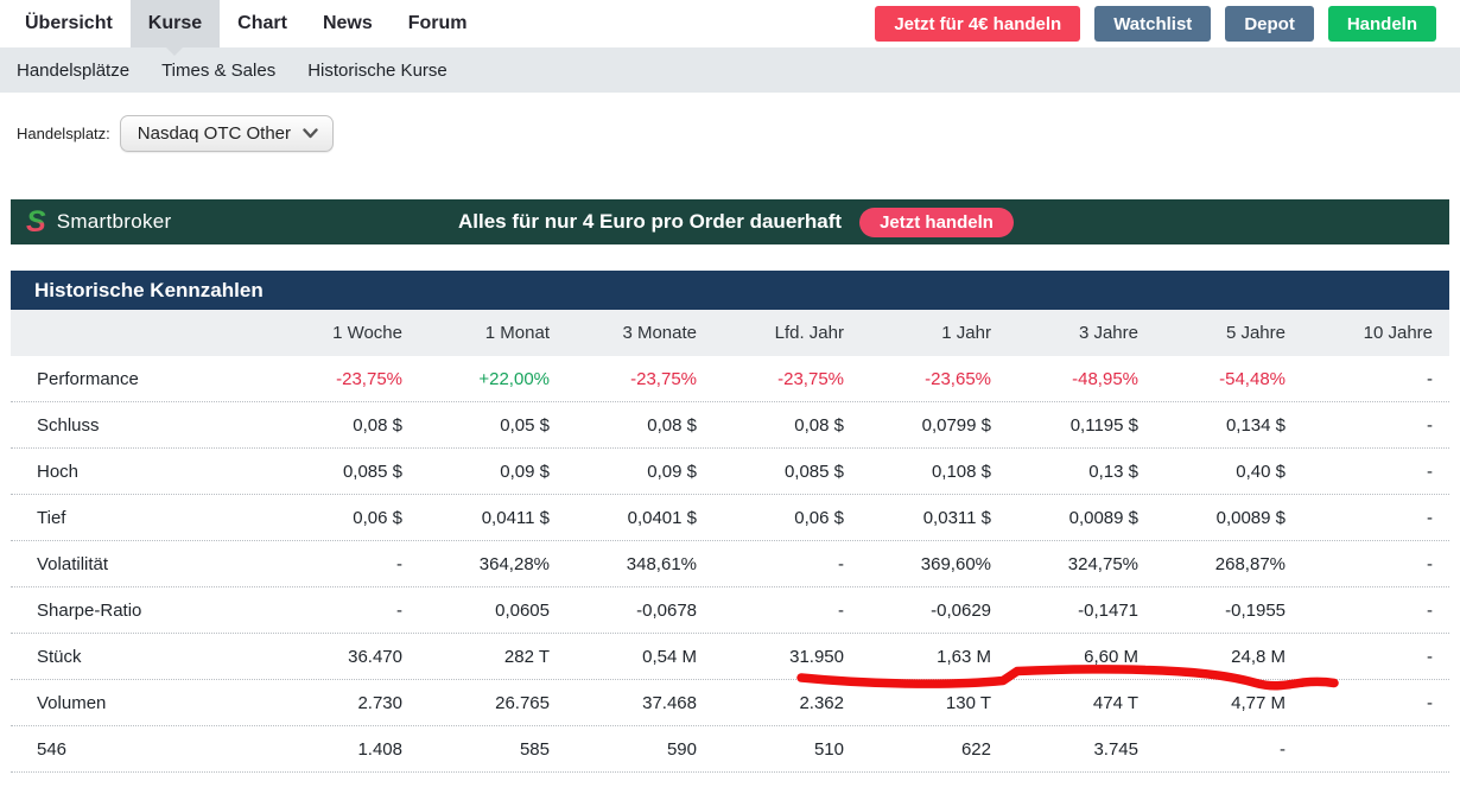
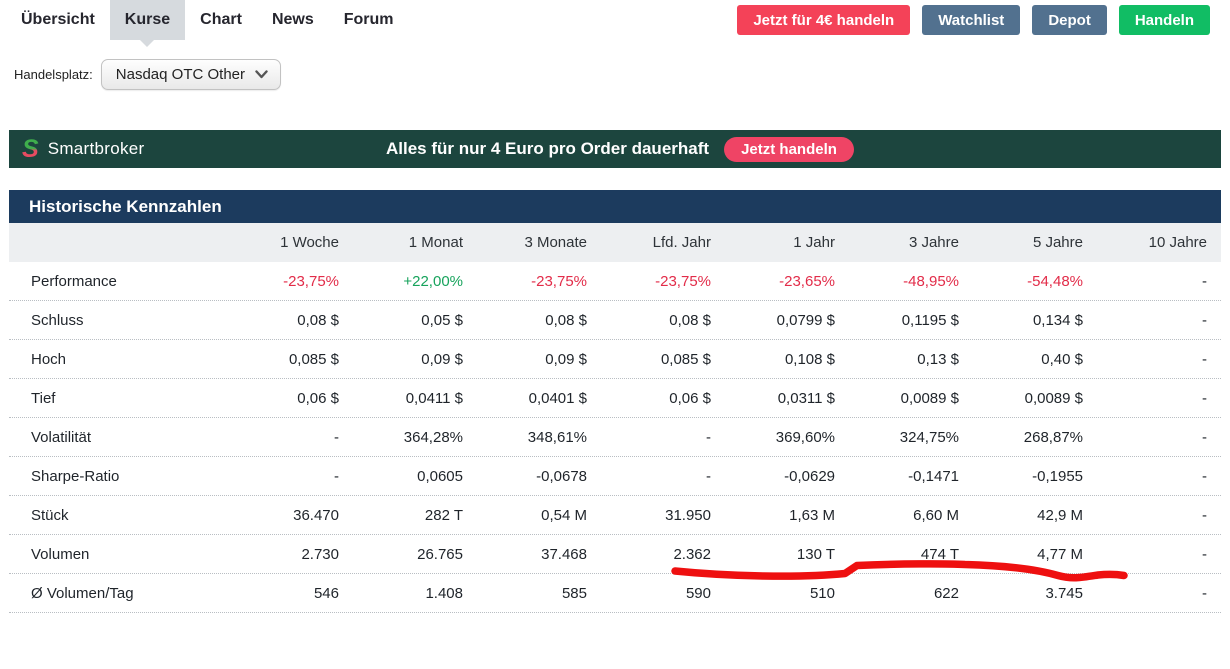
  Übersicht
  Kurse
  Chart
  News
  Forum
  Jetzt für 4€ handeln
  Watchlist
  Depot
  Handeln
- Handelsplätze
- Times & Sales
- Historische Kurse
  Handelsplatz:
  Nasdaq OTC Other
  S
  Smartbroker
  Alles für nur 4 Euro pro Order dauerhaft
  Jetzt handeln
  Historische Kennzahlen
  1 Woche
  1 Monat
  3 Monate
  Lfd. Jahr
  1 Jahr
  3 Jahre
  5 Jahre
  10 Jahre
  Performance
  -23,75%
  +22,00%
  -23,75%
  -23,75%
  -23,65%
  -48,95%
  -54,48%
  -
  Schluss
  0,08 $
  0,05 $
  0,08 $
  0,08 $
  0,0799 $
  0,1195 $
  0,134 $
  -
  Hoch
  0,085 $
  0,09 $
  0,09 $
  0,085 $
  0,108 $
  0,13 $
  0,40 $
  -
  Tief
  0,06 $
  0,0411 $
  0,0401 $
  0,06 $
  0,0311 $
  0,0089 $
  0,0089 $
  -
  Volatilität
  -
  364,28%
  348,61%
  -
  369,60%
  324,75%
  268,87%
  -
  Sharpe-Ratio
  -
  0,0605
  -0,0678
  -
  -0,0629
  -0,1471
  -0,1955
  -
  Stück
  36.470
  282 T
  0,54 M
  31.950
  1,63 M
  6,60 M
- 24,8 M
+ 42,9 M
  -
  Volumen
  2.730
  26.765
  37.468
  2.362
  130 T
  474 T
  4,77 M
  -
+ Ø Volumen/Tag
  546
  1.408
  585
  590
  510
  622
  3.745
  -
